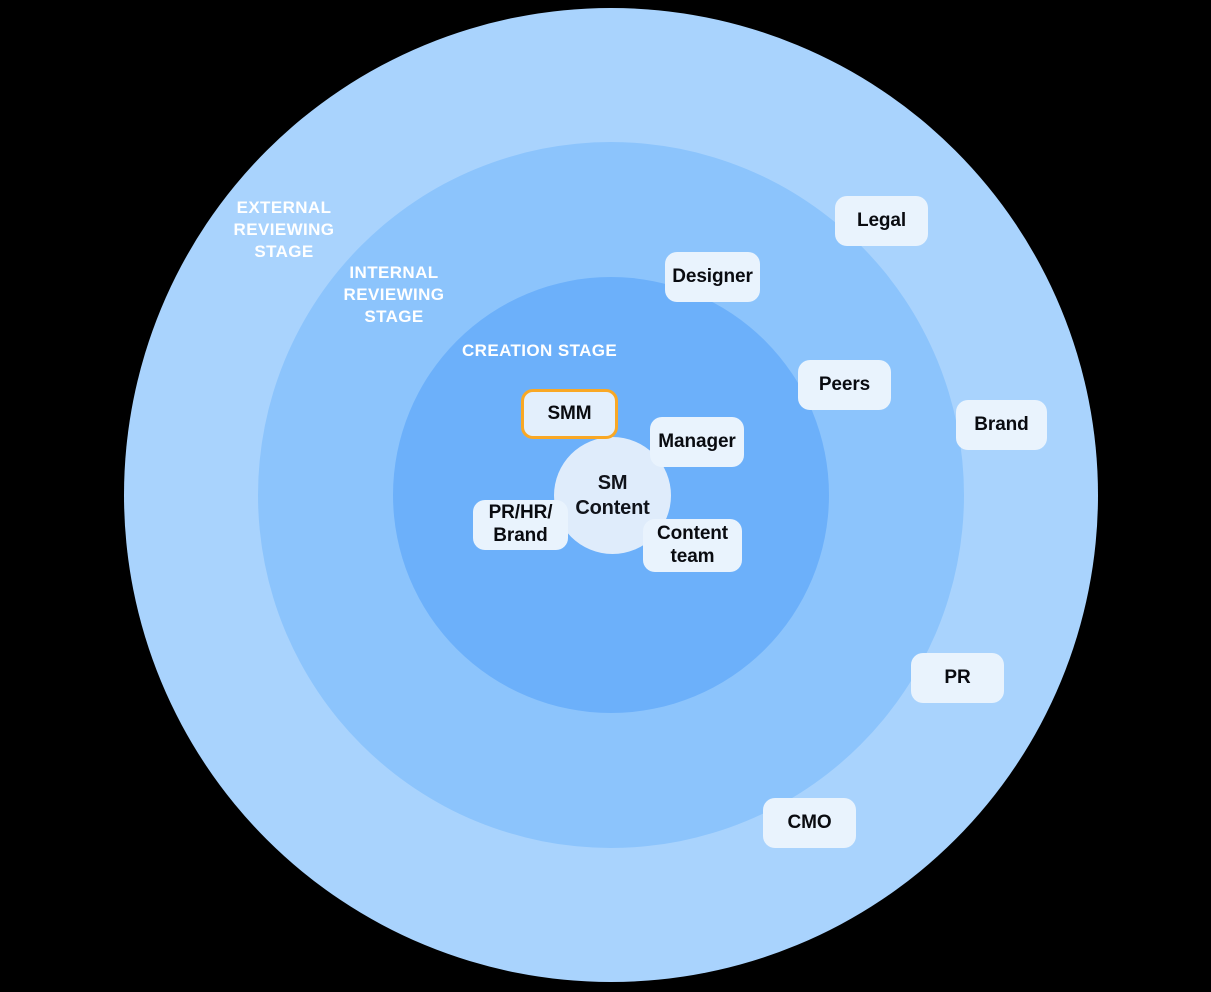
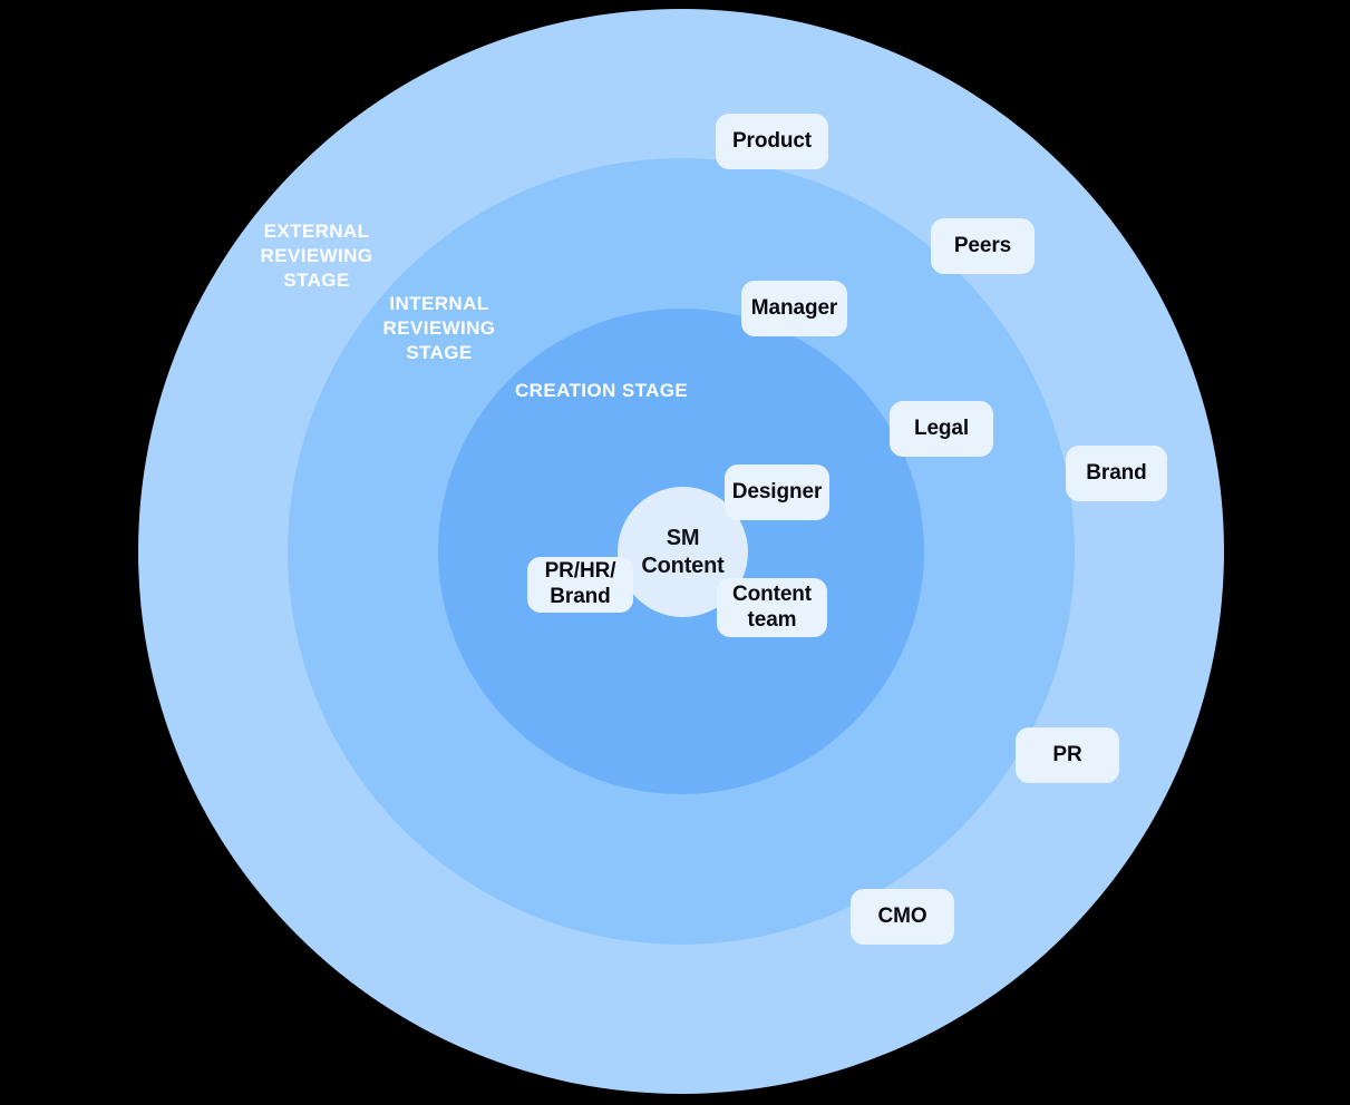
  EXTERNAL
  REVIEWING
  STAGE
  INTERNAL
  REVIEWING
  STAGE
  CREATION STAGE
  SM
  Content
+ Product
- Legal
+ Peers
- Designer
+ Manager
- Peers
+ Legal
  Brand
- SMM
- Manager
+ Designer
  PR/HR/
  Brand
  Content
  team
  PR
  CMO
